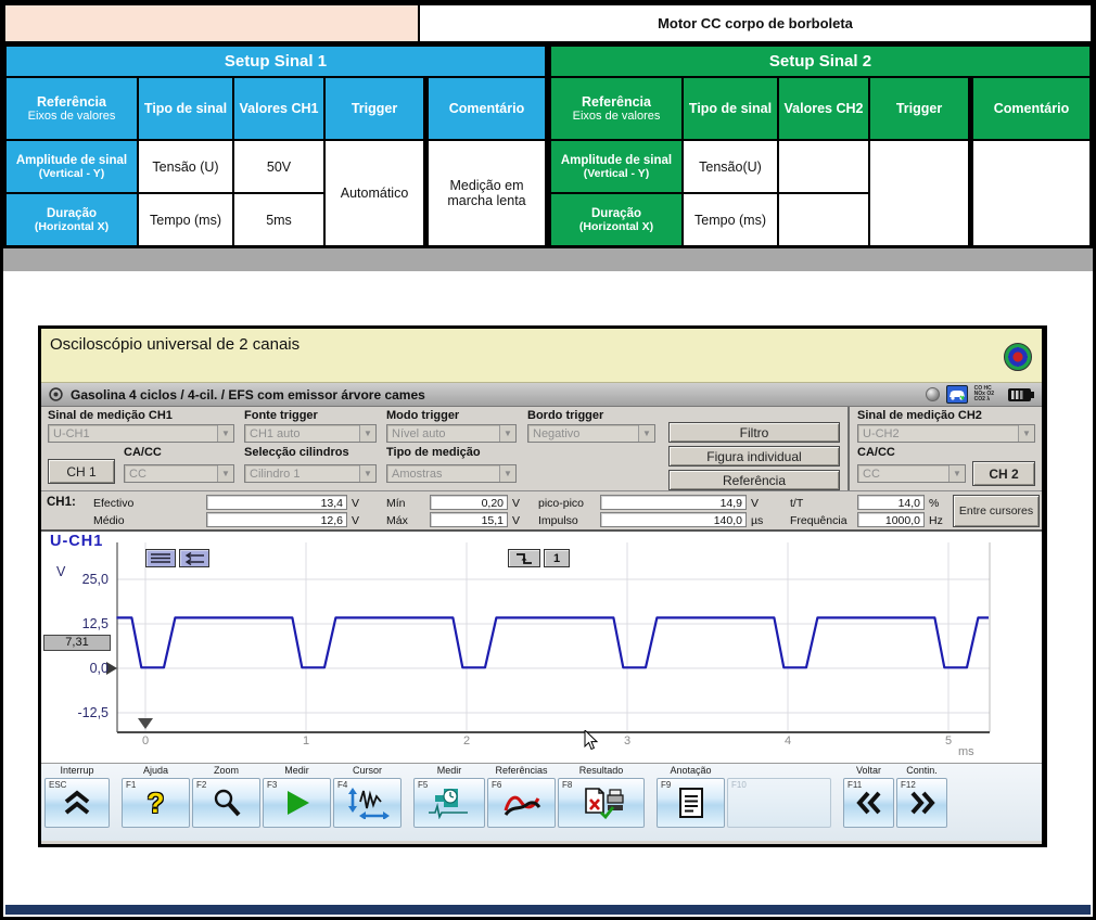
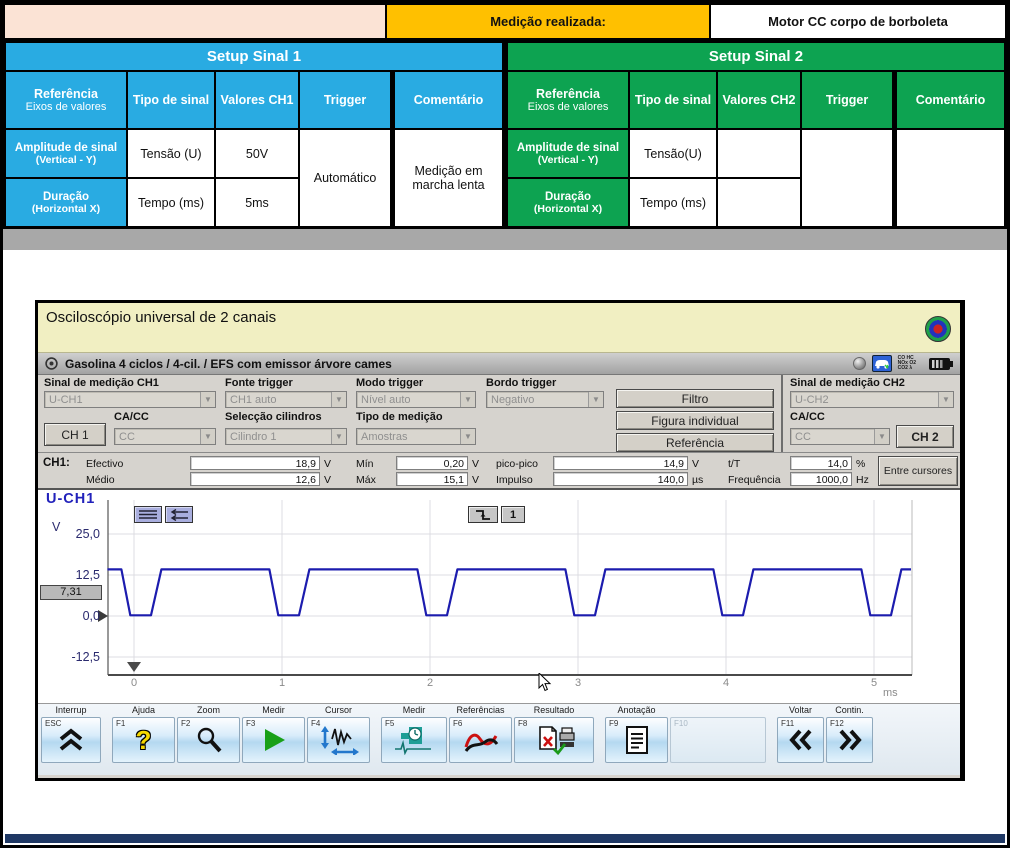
+ Medição realizada:
  Motor CC corpo de borboleta
  Setup Sinal 1
  Referência
  Eixos de valores
  Tipo de sinal
  Valores CH1
  Trigger
  Comentário
  Amplitude de sinal
  (Vertical - Y)
  Tensão (U)
  50V
  Automático
  Medição em marcha lenta
  Duração
  (Horizontal X)
  Tempo (ms)
  5ms
  Setup Sinal 2
  Referência
  Eixos de valores
  Tipo de sinal
  Valores CH2
  Trigger
  Comentário
  Amplitude de sinal
  (Vertical - Y)
  Tensão(U)
  Duração
  (Horizontal X)
  Tempo (ms)
  Osciloscópio universal de 2 canais
  Gasolina 4 ciclos / 4-cil. / EFS com emissor árvore cames
  Sinal de medição CH1
  U-CH1
  ▼
  Fonte trigger
  CH1 auto
  ▼
  Modo trigger
  Nível auto
  ▼
  Bordo trigger
  Negativo
  ▼
  Filtro
  Figura individual
  Referência
  Sinal de medição CH2
  U-CH2
  ▼
  CA/CC
  CC
  ▼
  CH 2
  CH 1
  CA/CC
  CC
  ▼
  Selecção cilindros
  Cilindro 1
  ▼
  Tipo de medição
  Amostras
  ▼
  CH1:
  Efectivo
- 13,4
+ 18,9
  V
  Médio
  12,6
  V
  Mín
  0,20
  V
  Máx
  15,1
  V
  pico-pico
  14,9
  V
  Impulso
  140,0
  µs
  t/T
  14,0
  %
  Frequência
  1000,0
  Hz
  Entre cursores
  U-CH1
  V
  25,0
  12,5
  0,0
  -12,5
  7,31
  1
  0
  1
  2
  3
  4
  5
  ms
  Interrup
  ESC
  Ajuda
  F1
  ?
  Zoom
  F2
  Medir
  F3
  Cursor
  F4
  Medir
  F5
  Referências
  F6
  Resultado
  F8
  Anotação
  F9
  F10
  Voltar
  F11
  Contin.
  F12
